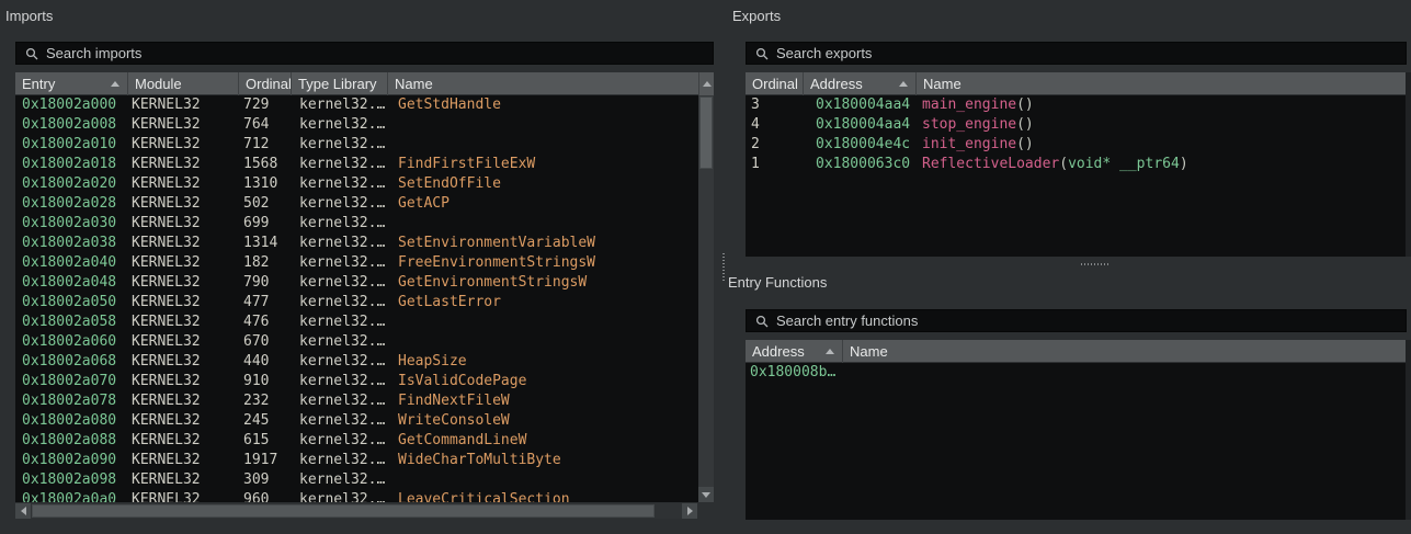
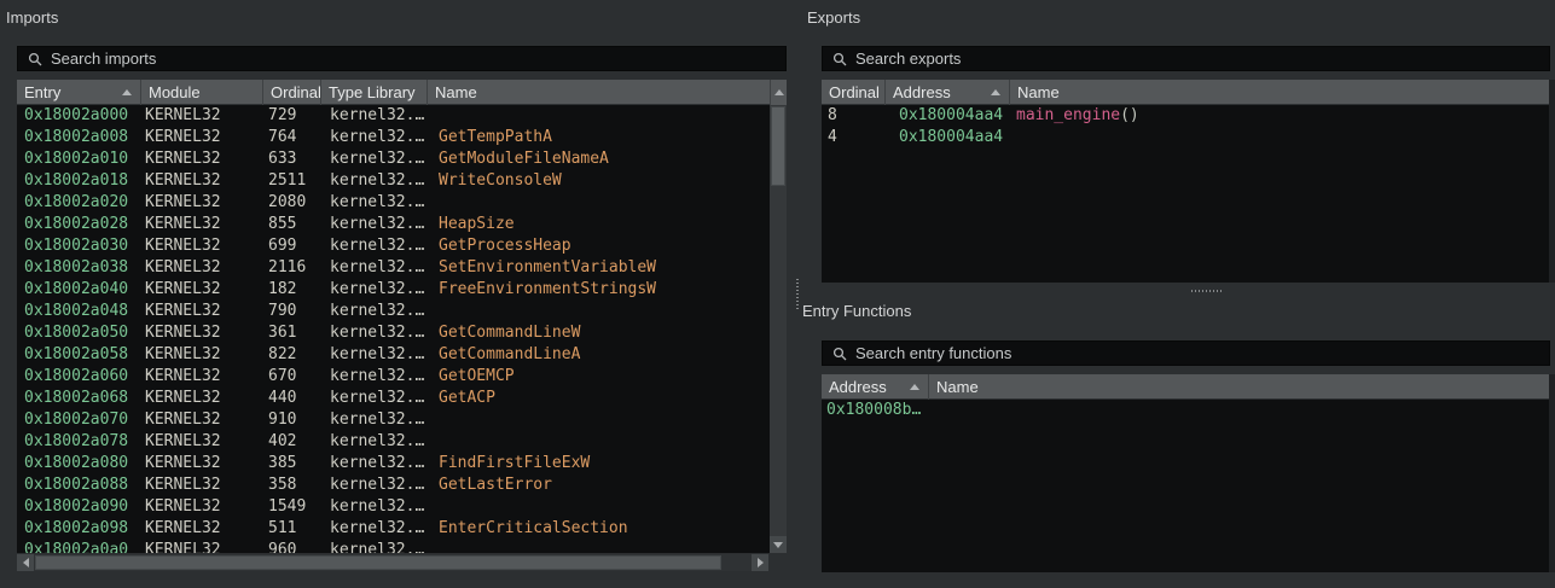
  Imports
  Search imports
  Entry
  Module
  Ordinal
  Type Library
  Name
  0x18002a000
  KERNEL32
  729
  kernel32.…
- GetStdHandle
  0x18002a008
  KERNEL32
  764
  kernel32.…
+ GetTempPathA
  0x18002a010
  KERNEL32
- 712
+ 633
  kernel32.…
+ GetModuleFileNameA
  0x18002a018
  KERNEL32
- 1568
+ 2511
  kernel32.…
- FindFirstFileExW
+ WriteConsoleW
  0x18002a020
  KERNEL32
- 1310
+ 2080
  kernel32.…
- SetEndOfFile
  0x18002a028
  KERNEL32
- 502
+ 855
  kernel32.…
- GetACP
+ HeapSize
  0x18002a030
  KERNEL32
  699
  kernel32.…
+ GetProcessHeap
  0x18002a038
  KERNEL32
- 1314
+ 2116
  kernel32.…
  SetEnvironmentVariableW
  0x18002a040
  KERNEL32
  182
  kernel32.…
  FreeEnvironmentStringsW
  0x18002a048
  KERNEL32
  790
  kernel32.…
- GetEnvironmentStringsW
  0x18002a050
  KERNEL32
- 477
+ 361
  kernel32.…
- GetLastError
+ GetCommandLineW
  0x18002a058
  KERNEL32
- 476
+ 822
  kernel32.…
+ GetCommandLineA
  0x18002a060
  KERNEL32
  670
  kernel32.…
+ GetOEMCP
  0x18002a068
  KERNEL32
  440
  kernel32.…
- HeapSize
+ GetACP
  0x18002a070
  KERNEL32
  910
  kernel32.…
- IsValidCodePage
  0x18002a078
  KERNEL32
- 232
+ 402
  kernel32.…
- FindNextFileW
  0x18002a080
  KERNEL32
- 245
+ 385
  kernel32.…
- WriteConsoleW
+ FindFirstFileExW
  0x18002a088
  KERNEL32
- 615
+ 358
  kernel32.…
- GetCommandLineW
+ GetLastError
  0x18002a090
  KERNEL32
- 1917
+ 1549
  kernel32.…
- WideCharToMultiByte
  0x18002a098
  KERNEL32
- 309
+ 511
  kernel32.…
+ EnterCriticalSection
  0x18002a0a0
  KERNEL32
  960
  kernel32.…
- LeaveCriticalSection
  Exports
  Search exports
  Ordinal
  Address
  Name
- 3
+ 8
  0x180004aa4
  main_engine()
  4
  0x180004aa4
- stop_engine()
- 2
- 0x180004e4c
- init_engine()
- 1
- 0x1800063c0
- ReflectiveLoader(void* __ptr64)
  Entry Functions
  Search entry functions
  Address
  Name
  0x180008b…
